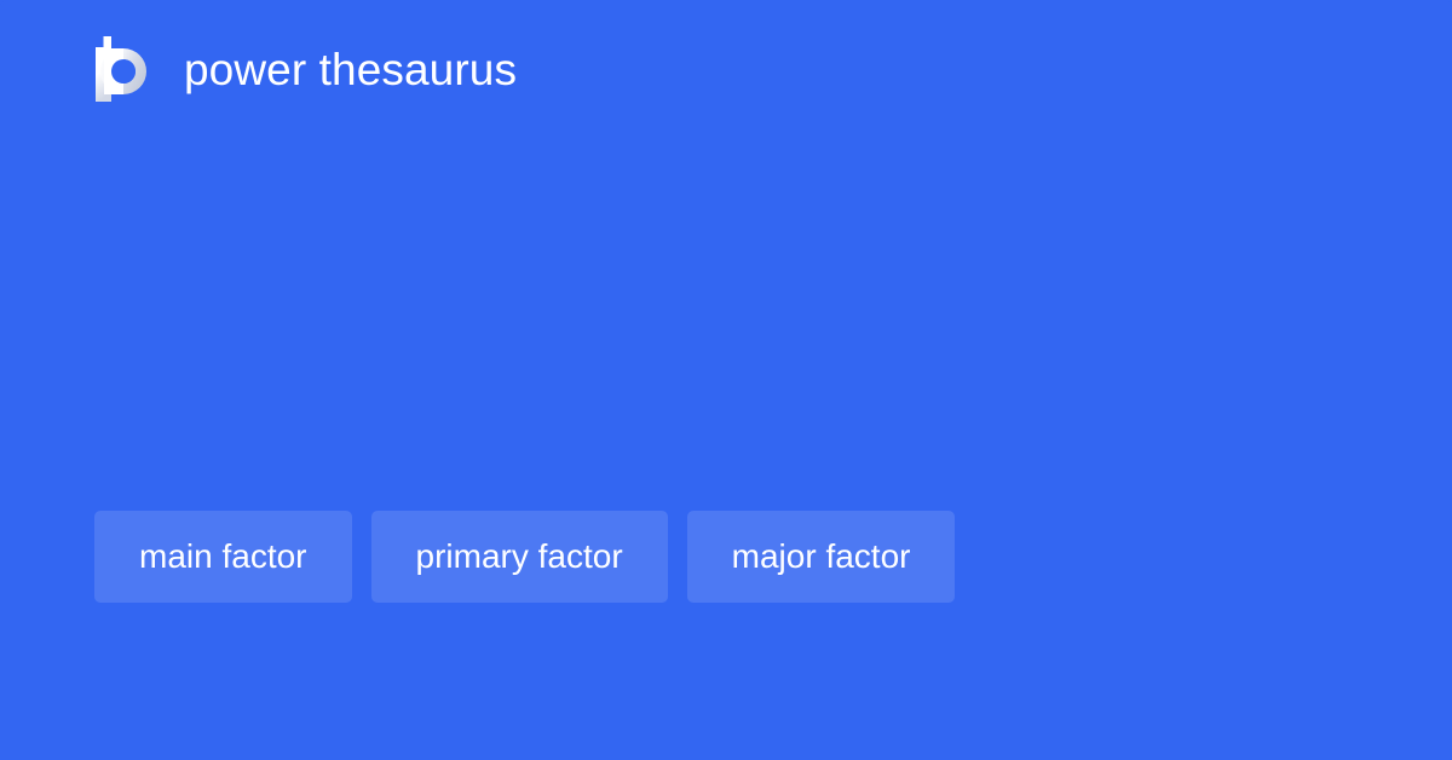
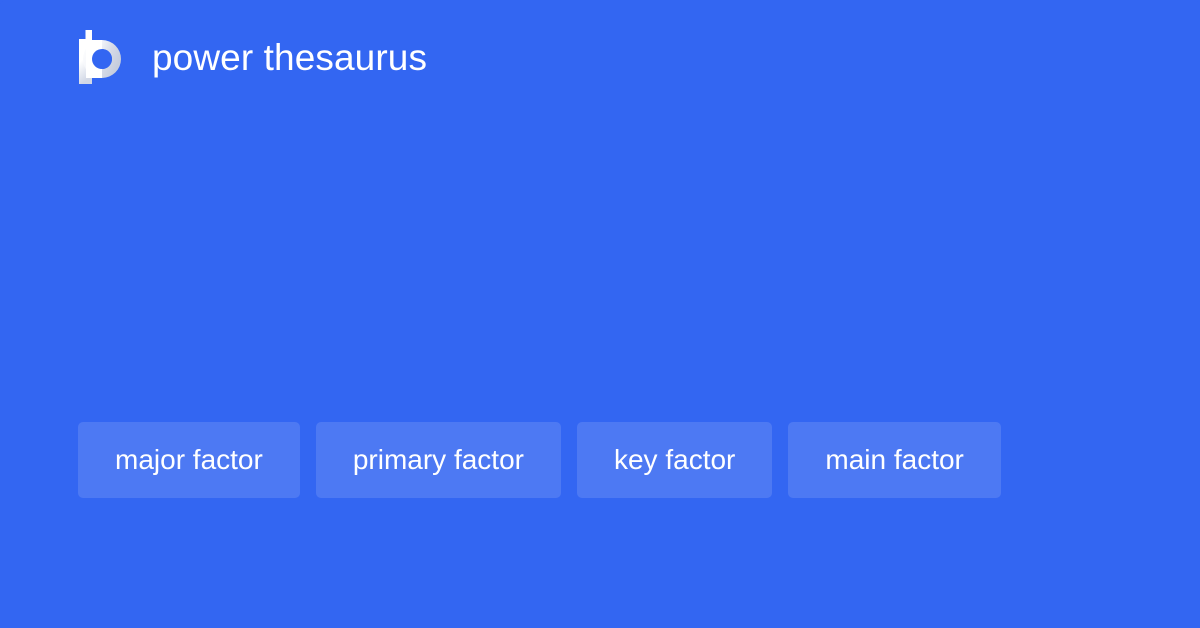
  power thesaurus
- main factor
+ major factor
  primary factor
+ key factor
- major factor
+ main factor
